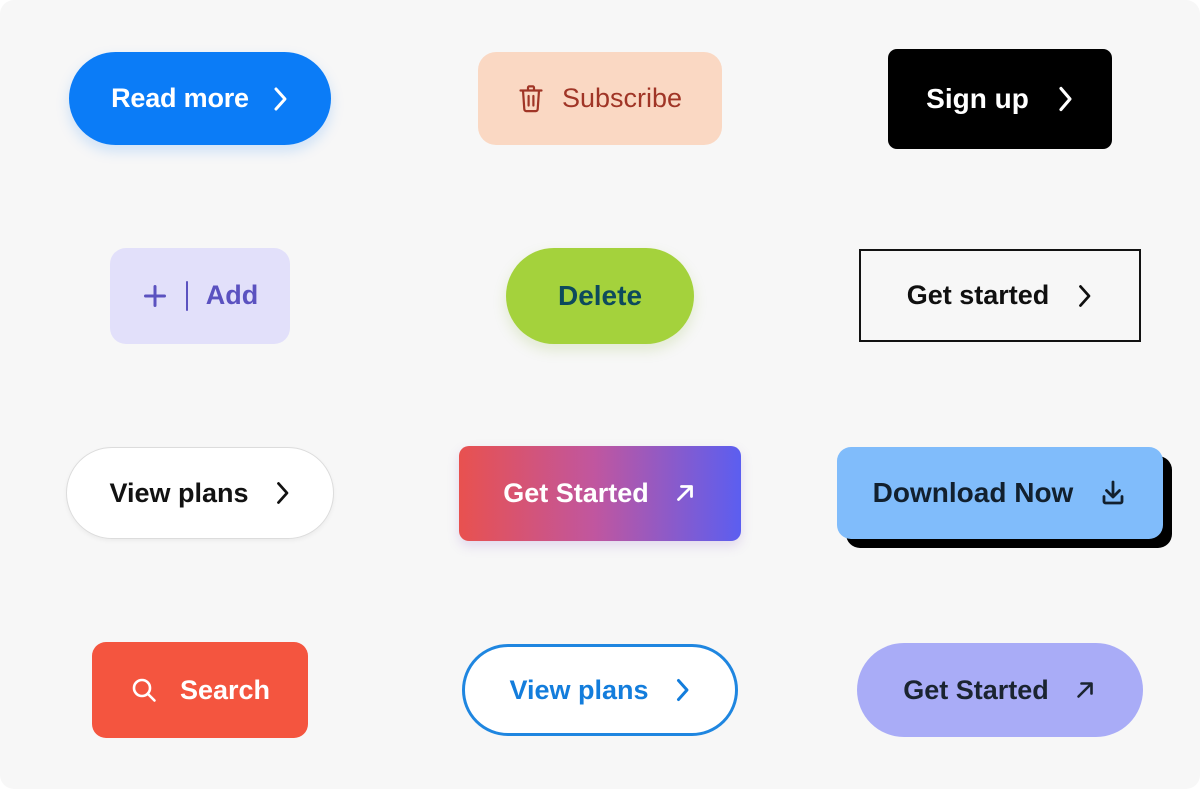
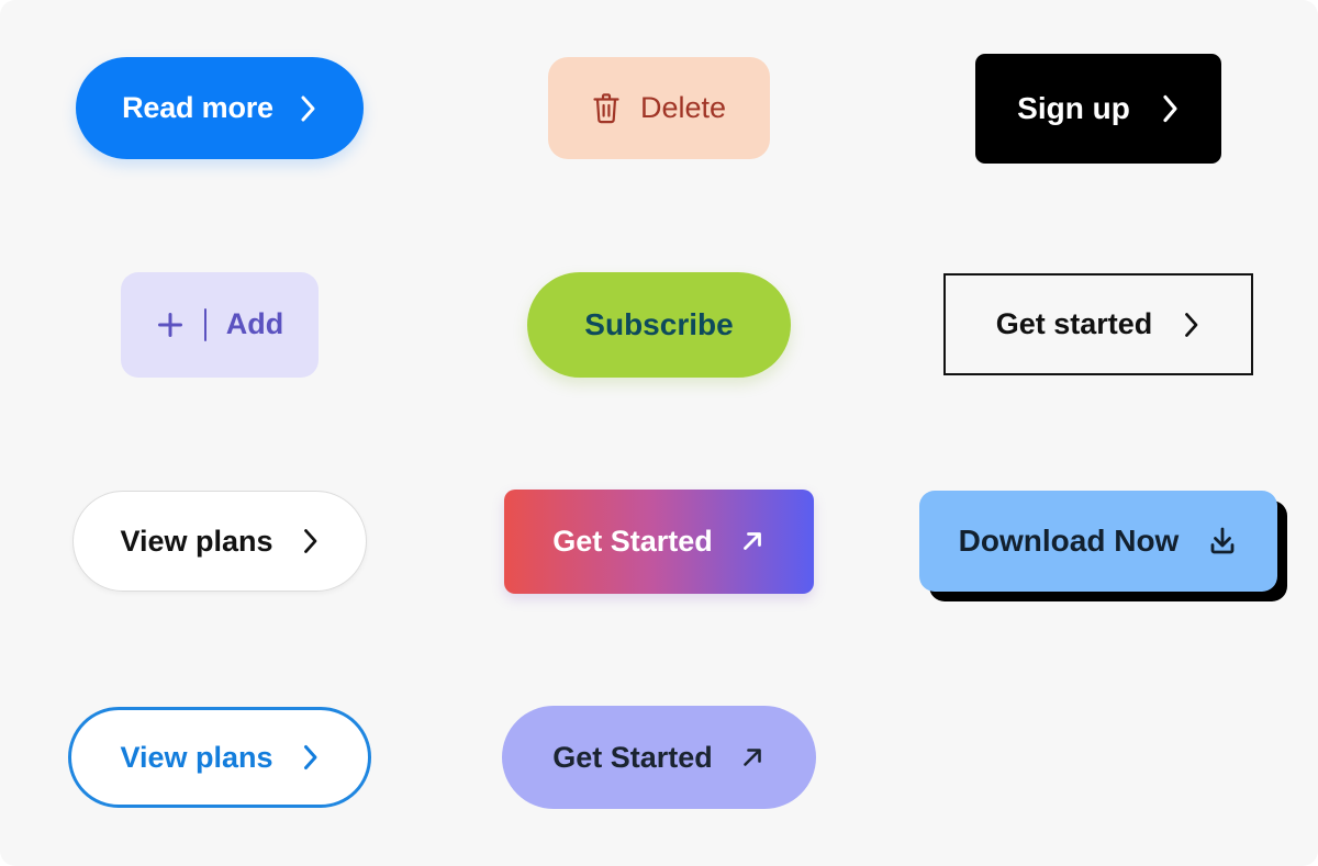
  Read more
- Subscribe
+ Delete
  Sign up
  Add
- Delete
+ Subscribe
  Get started
  View plans
  Get Started
  Download Now
- Search
  View plans
  Get Started
